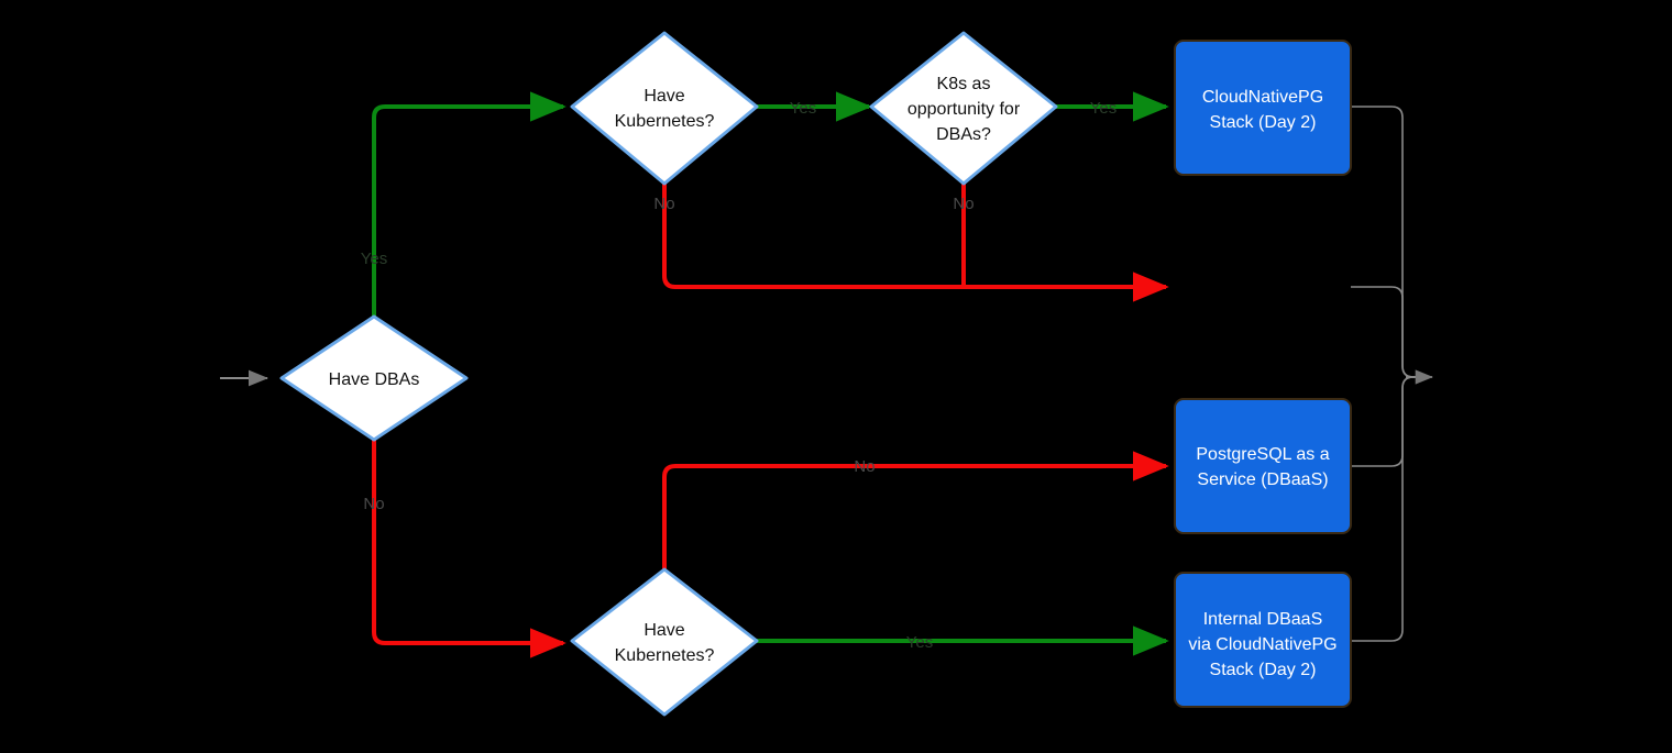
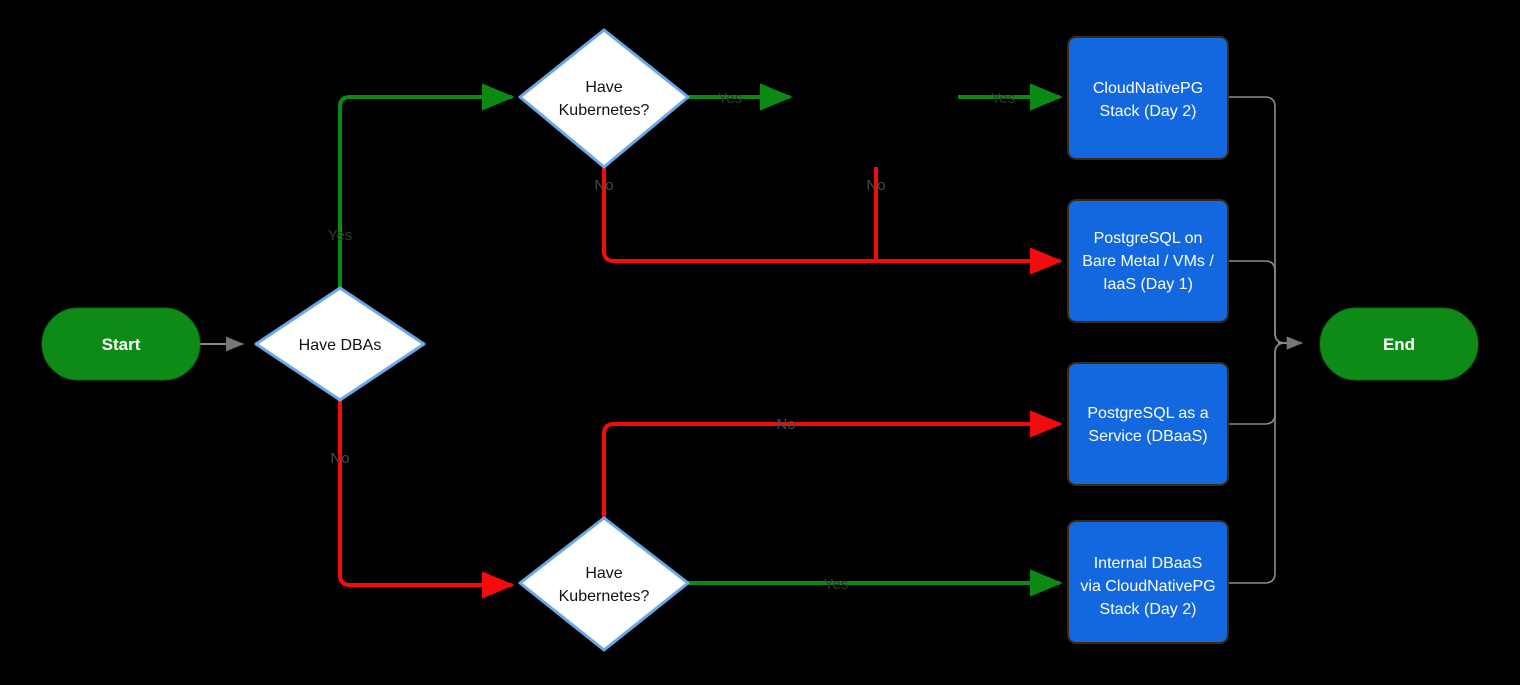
+ Start
+ End
  Have DBAs
  Have
  Kubernetes?
- K8s as
- opportunity for
- DBAs?
  Have
  Kubernetes?
  CloudNativePG
  Stack (Day 2)
+ PostgreSQL on
+ Bare Metal / VMs /
+ IaaS (Day 1)
  PostgreSQL as a
  Service (DBaaS)
  Internal DBaaS
  via CloudNativePG
  Stack (Day 2)
  Yes
  No
  Yes
  No
  Yes
  No
  No
  Yes
